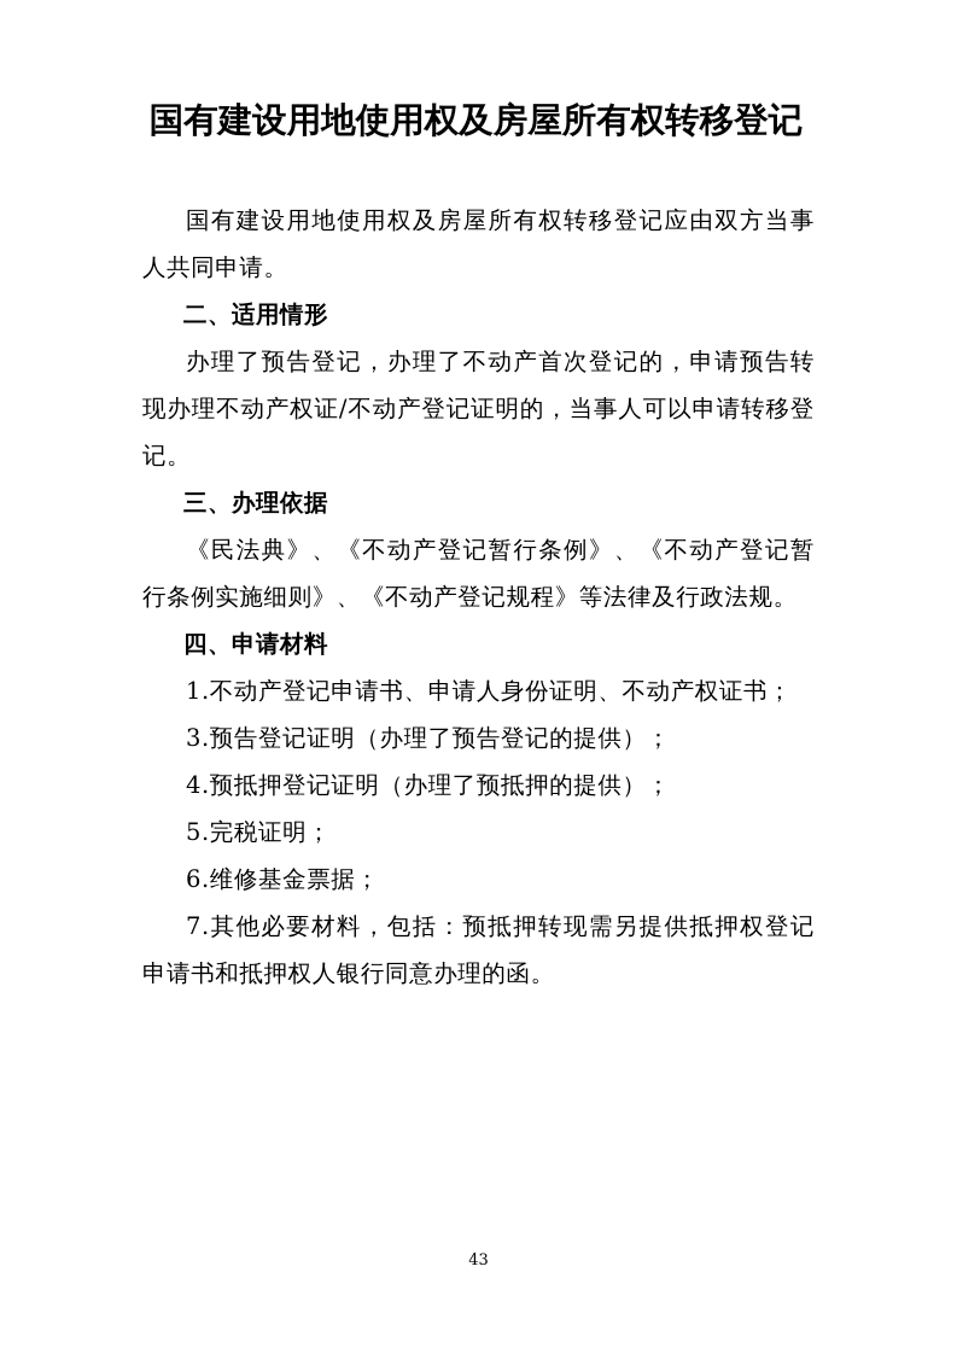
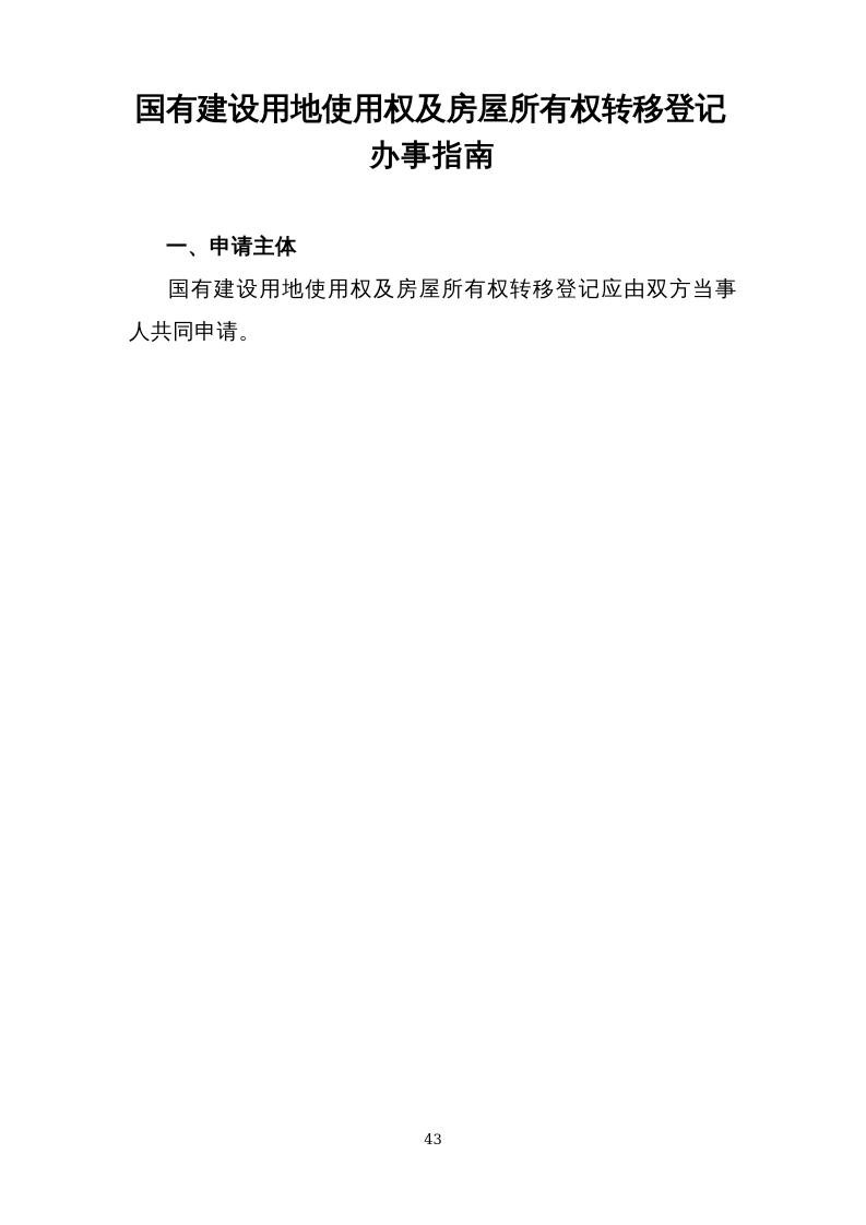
  国有建设用地使用权及房屋所有权转移登记
+ 办事指南
+ 一、申请主体
  国有建设用地使用权及房屋所有权转移登记应由双方当事人共同申请。
- 二、适用情形
- 办理了预告登记，办理了不动产首次登记的，申请预告转现办理不动产权证/不动产登记证明的，当事人可以申请转移登记。
- 三、办理依据
- 《民法典》、《不动产登记暂行条例》、《不动产登记暂行条例实施细则》、《不动产登记规程》等法律及行政法规。
- 四、申请材料
- 1.不动产登记申请书、申请人身份证明、不动产权证书；
- 3.预告登记证明（办理了预告登记的提供）；
- 4.预抵押登记证明（办理了预抵押的提供）；
- 5.完税证明；
- 6.维修基金票据；
- 7.其他必要材料，包括：预抵押转现需另提供抵押权登记申请书和抵押权人银行同意办理的函。
  43
